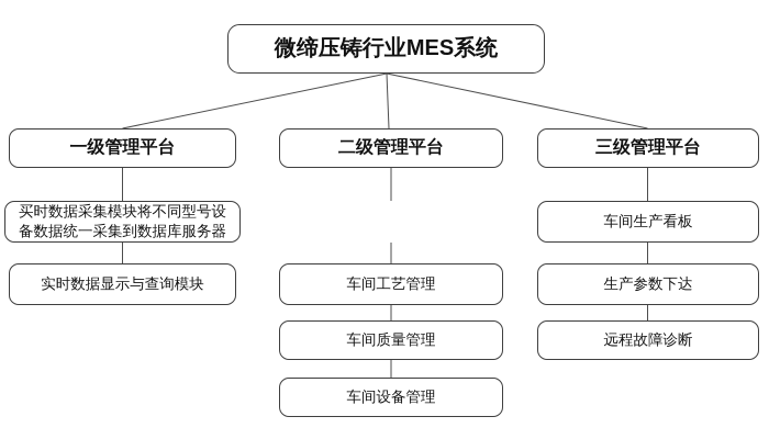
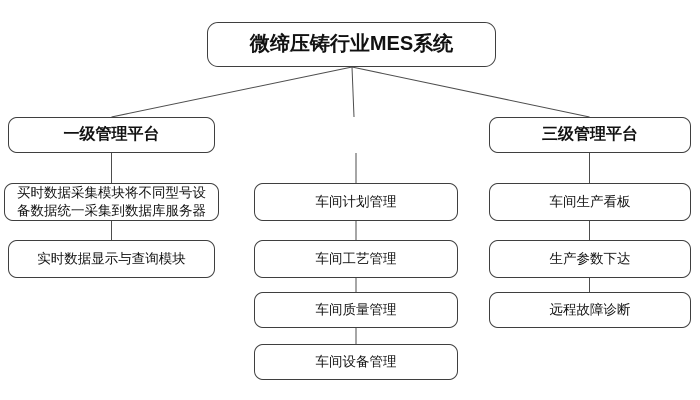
  微缔压铸行业MES系统
  一级管理平台
- 二级管理平台
  三级管理平台
  买时数据采集模块将不同型号设备数据统一采集到数据库服务器
  实时数据显示与查询模块
+ 车间计划管理
  车间工艺管理
  车间质量管理
  车间设备管理
  车间生产看板
  生产参数下达
  远程故障诊断
